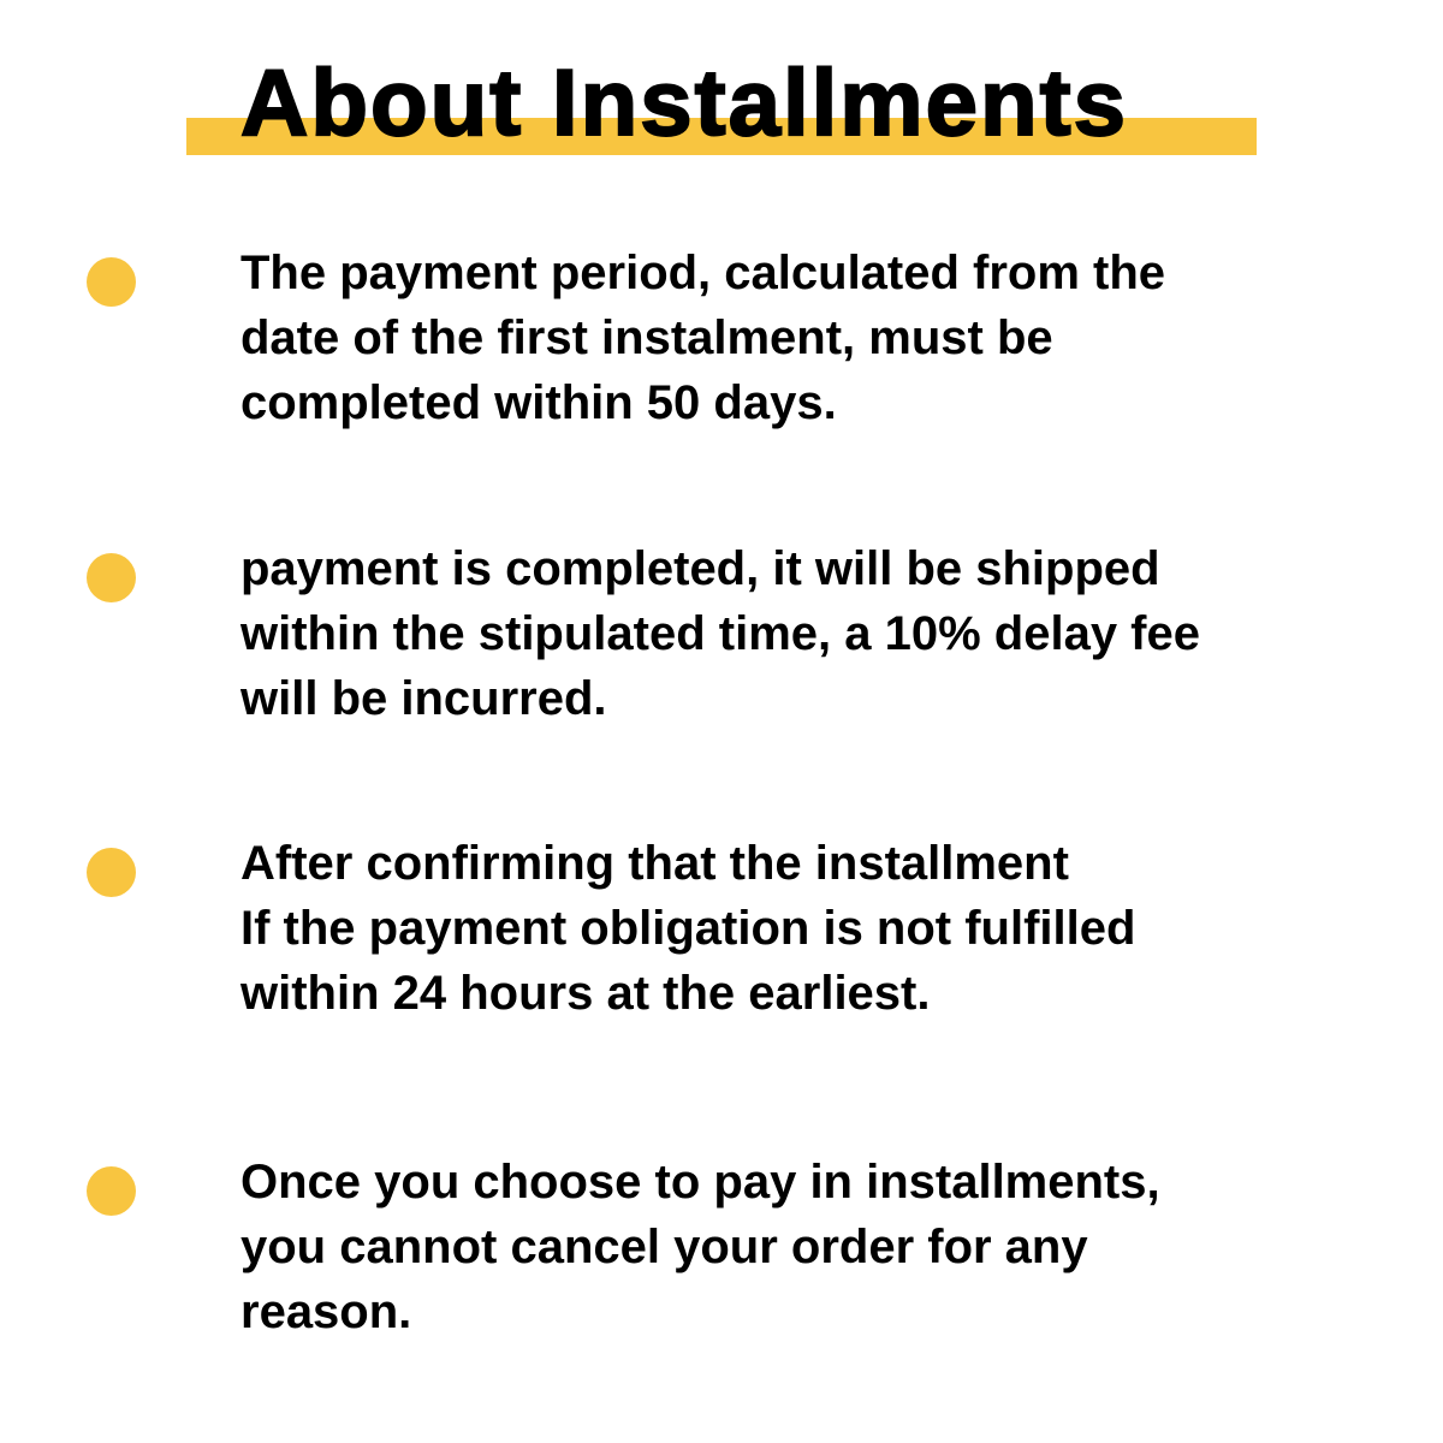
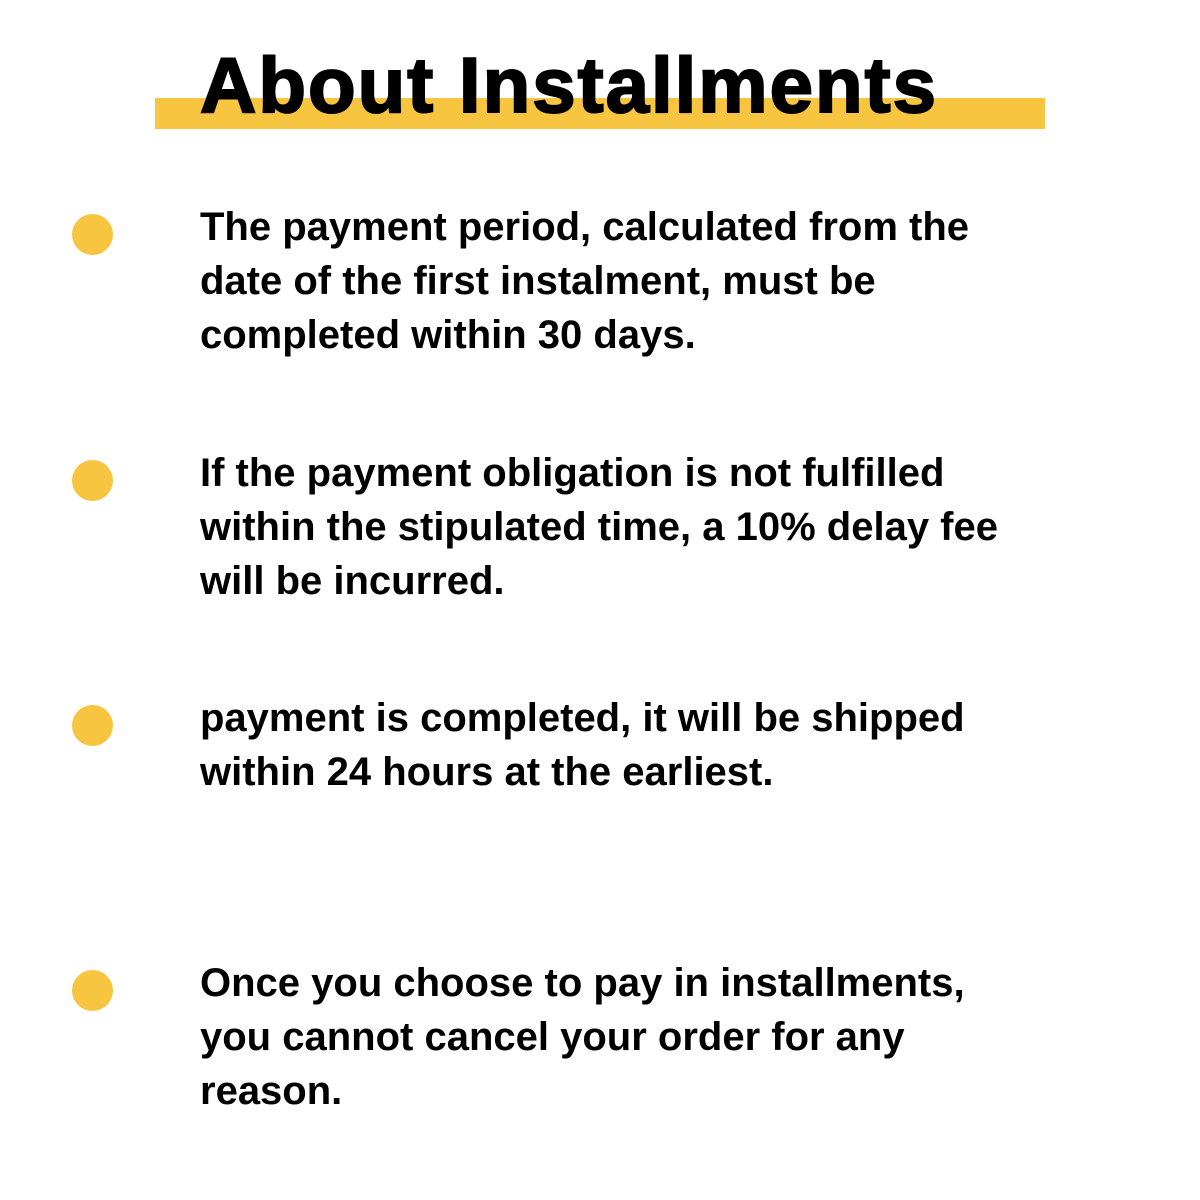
  About Installments
  The payment period, calculated from the
  date of the first instalment, must be
- completed within 50 days.
+ completed within 30 days.
- payment is completed, it will be shipped
+ If the payment obligation is not fulfilled
  within the stipulated time, a 10% delay fee
  will be incurred.
- After confirming that the installment
- If the payment obligation is not fulfilled
+ payment is completed, it will be shipped
  within 24 hours at the earliest.
  Once you choose to pay in installments,
  you cannot cancel your order for any
  reason.
